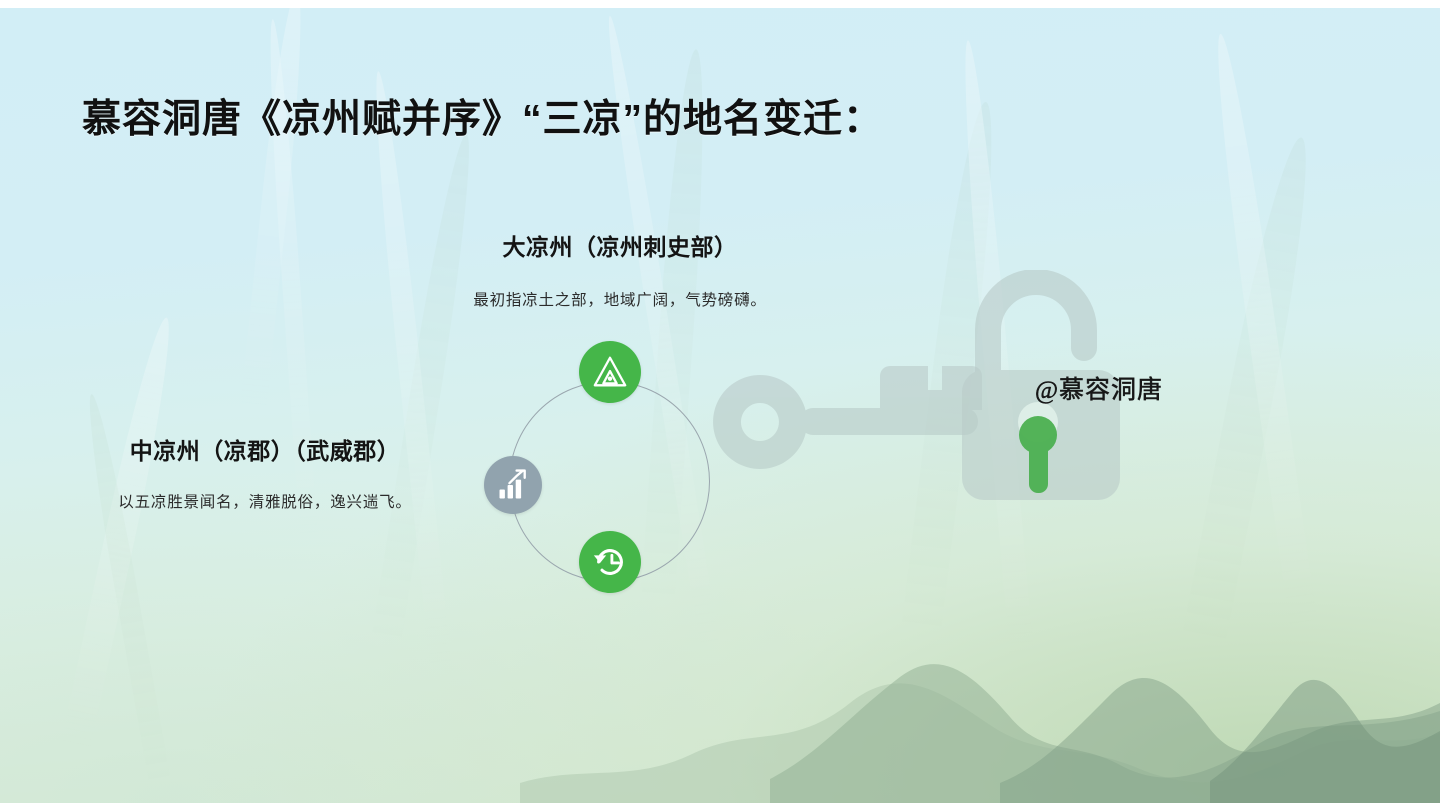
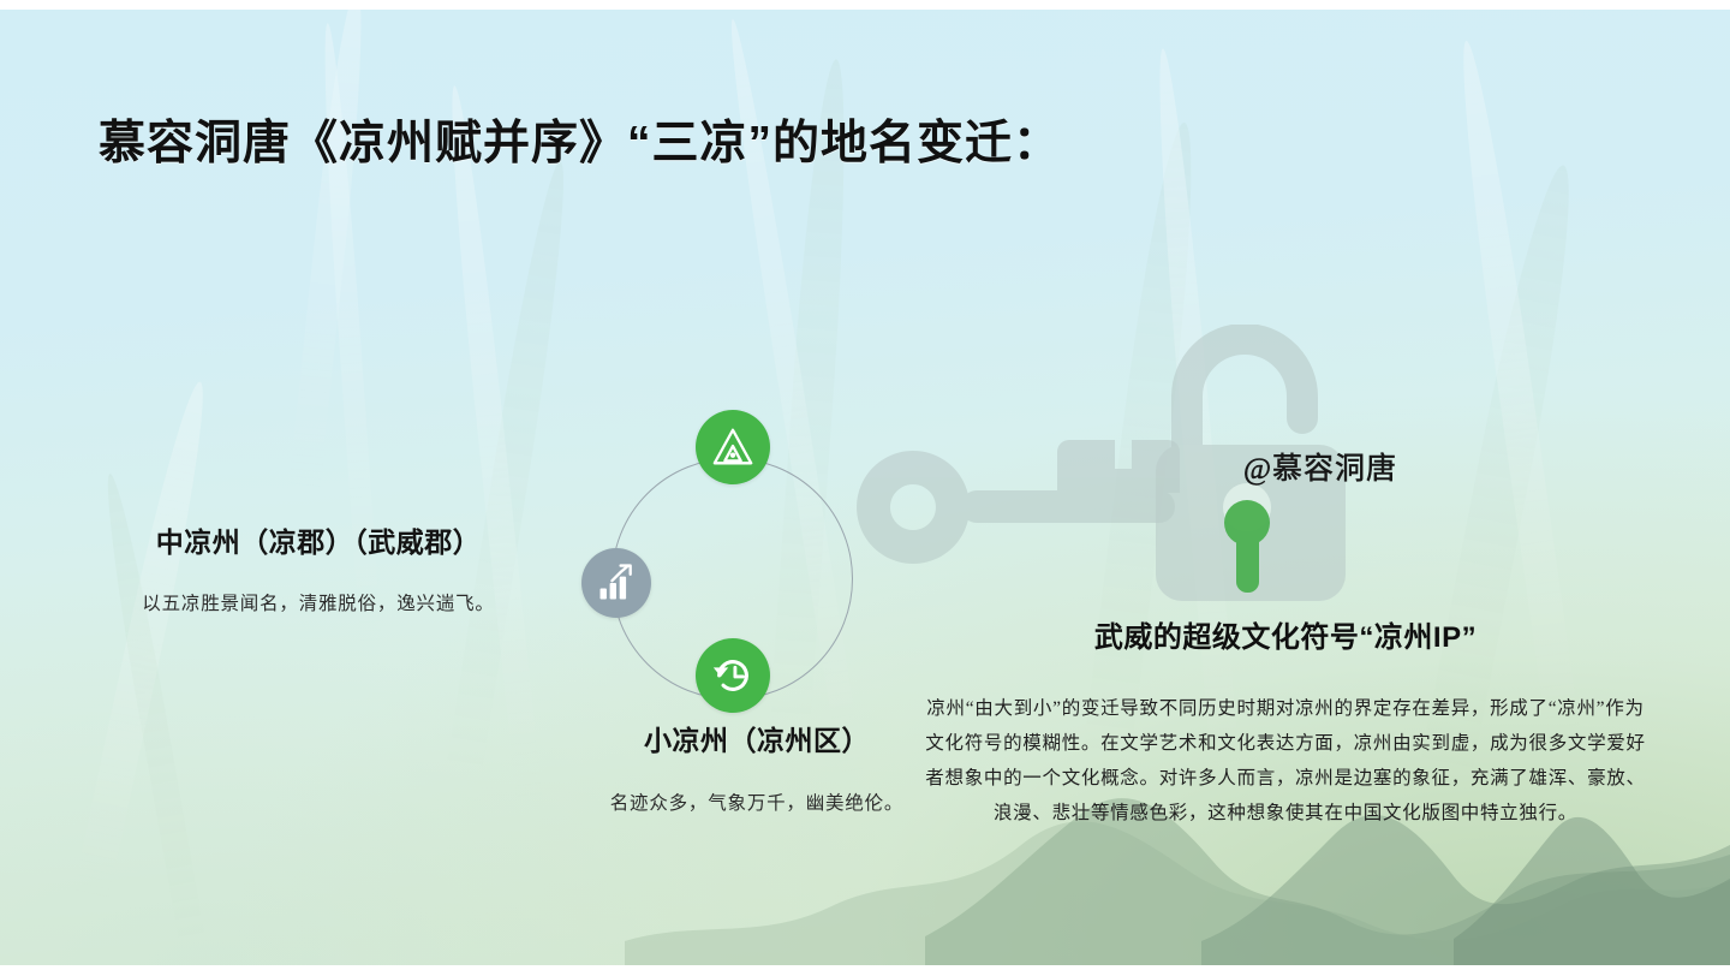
  慕容洞唐《凉州赋并序》“三凉”的地名变迁：
  @慕容洞唐
- 大凉州（凉州刺史部）
- 最初指凉土之部，地域广阔，气势磅礴。
  中凉州（凉郡）（武威郡）
  以五凉胜景闻名，清雅脱俗，逸兴遄飞。
+ 小凉州（凉州区）
+ 名迹众多，气象万千，幽美绝伦。
+ 武威的超级文化符号“凉州IP”
+ 凉州“由大到小”的变迁导致不同历史时期对凉州的界定存在差异，形成了“凉州”作为文化符号的模糊性。在文学艺术和文化表达方面，凉州由实到虚，成为很多文学爱好者想象中的一个文化概念。对许多人而言，凉州是边塞的象征，充满了雄浑、豪放、浪漫、悲壮等情感色彩，这种想象使其在中国文化版图中特立独行。
